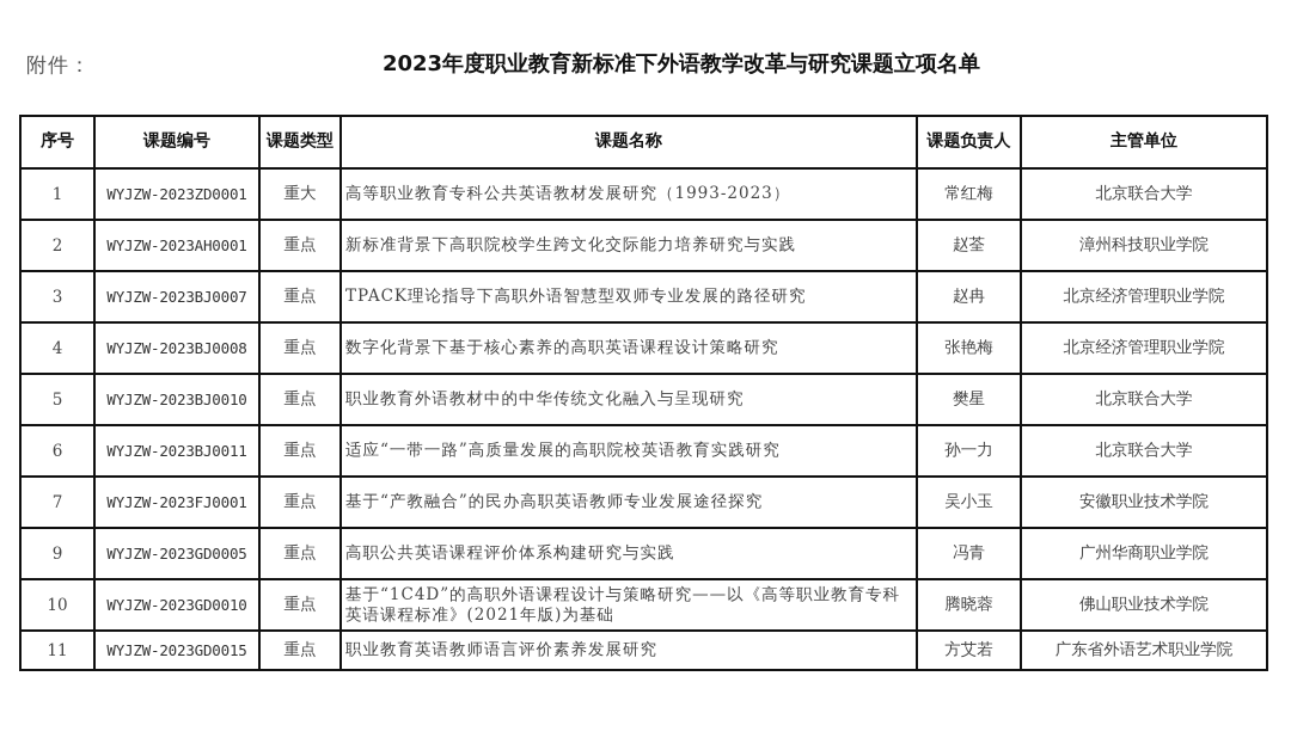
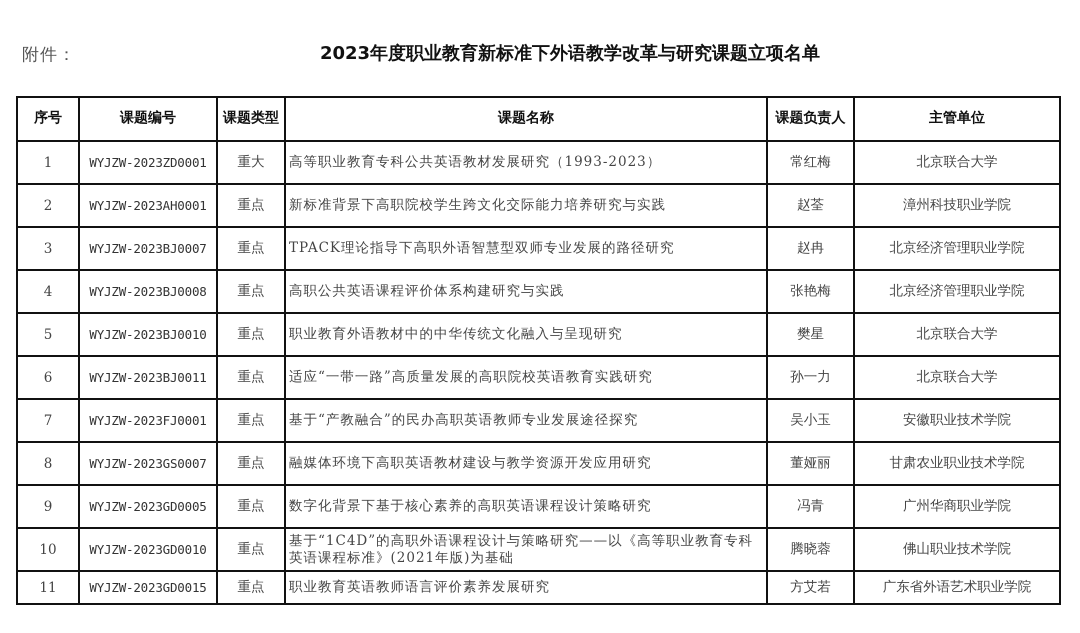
  附件：
  2023年度职业教育新标准下外语教学改革与研究课题立项名单
  序号	课题编号	课题类型	课题名称	课题负责人	主管单位
  1	WYJZW-2023ZD0001	重大	高等职业教育专科公共英语教材发展研究（1993-2023）	常红梅	北京联合大学
  2	WYJZW-2023AH0001	重点	新标准背景下高职院校学生跨文化交际能力培养研究与实践	赵荃	漳州科技职业学院
  3	WYJZW-2023BJ0007	重点	TPACK理论指导下高职外语智慧型双师专业发展的路径研究	赵冉	北京经济管理职业学院
- 4	WYJZW-2023BJ0008	重点	数字化背景下基于核心素养的高职英语课程设计策略研究	张艳梅	北京经济管理职业学院
+ 4	WYJZW-2023BJ0008	重点	高职公共英语课程评价体系构建研究与实践	张艳梅	北京经济管理职业学院
  5	WYJZW-2023BJ0010	重点	职业教育外语教材中的中华传统文化融入与呈现研究	樊星	北京联合大学
  6	WYJZW-2023BJ0011	重点	适应“一带一路”高质量发展的高职院校英语教育实践研究	孙一力	北京联合大学
  7	WYJZW-2023FJ0001	重点	基于“产教融合”的民办高职英语教师专业发展途径探究	吴小玉	安徽职业技术学院
+ 8	WYJZW-2023GS0007	重点	融媒体环境下高职英语教材建设与教学资源开发应用研究	董娅丽	甘肃农业职业技术学院
- 9	WYJZW-2023GD0005	重点	高职公共英语课程评价体系构建研究与实践	冯青	广州华商职业学院
+ 9	WYJZW-2023GD0005	重点	数字化背景下基于核心素养的高职英语课程设计策略研究	冯青	广州华商职业学院
  10	WYJZW-2023GD0010	重点	基于“1C4D”的高职外语课程设计与策略研究——以《高等职业教育专科英语课程标准》(2021年版)为基础	腾晓蓉	佛山职业技术学院
  11	WYJZW-2023GD0015	重点	职业教育英语教师语言评价素养发展研究	方艾若	广东省外语艺术职业学院
